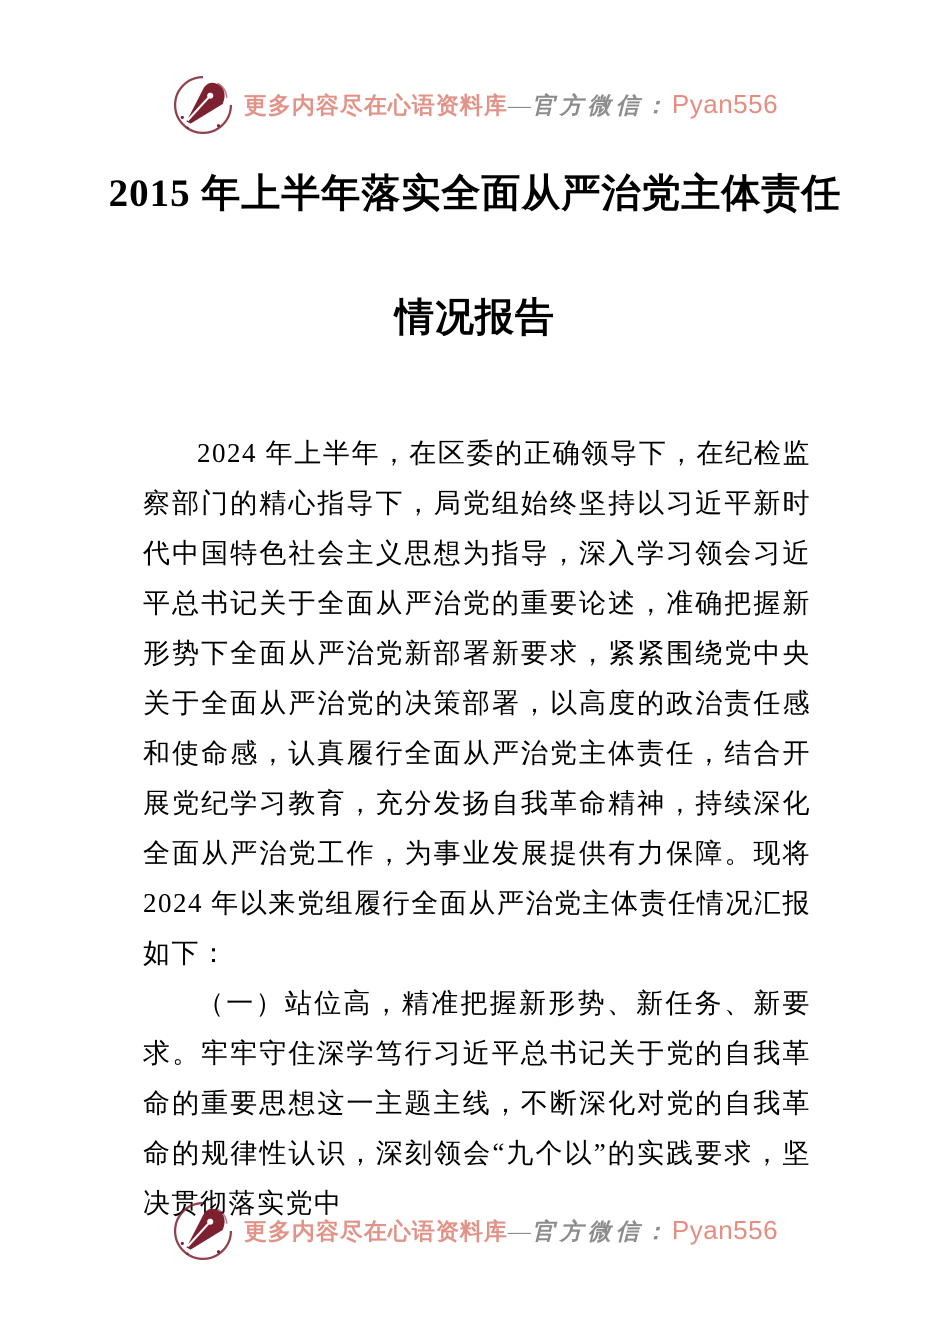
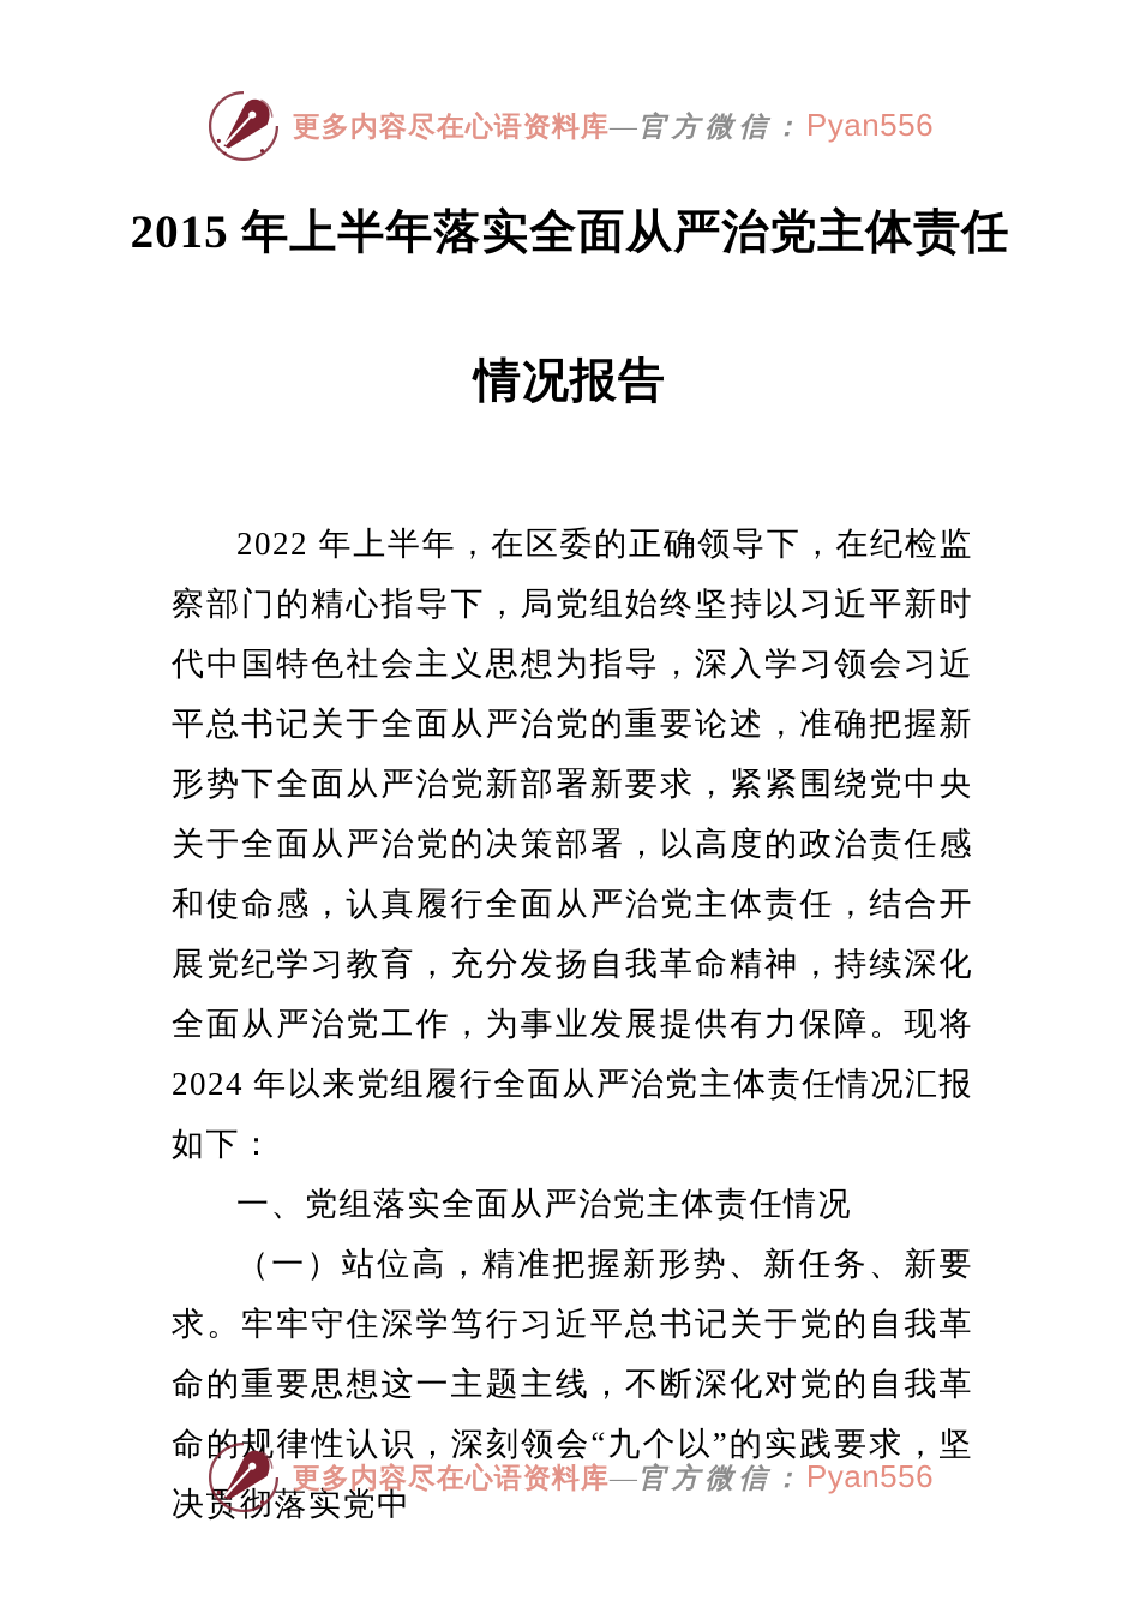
  更多内容尽在心语资料库—官方微信：Pyan556
  2015 年上半年落实全面从严治党主体责任
  情况报告
- 2024 年上半年，在区委的正确领导下，在纪检监察部门的精心指导下，局党组始终坚持以习近平新时代中国特色社会主义思想为指导，深入学习领会习近平总书记关于全面从严治党的重要论述，准确把握新形势下全面从严治党新部署新要求，紧紧围绕党中央关于全面从严治党的决策部署，以高度的政治责任感和使命感，认真履行全面从严治党主体责任，结合开展党纪学习教育，充分发扬自我革命精神，持续深化全面从严治党工作，为事业发展提供有力保障。现将 2024 年以来党组履行全面从严治党主体责任情况汇报如下：
+ 2022 年上半年，在区委的正确领导下，在纪检监察部门的精心指导下，局党组始终坚持以习近平新时代中国特色社会主义思想为指导，深入学习领会习近平总书记关于全面从严治党的重要论述，准确把握新形势下全面从严治党新部署新要求，紧紧围绕党中央关于全面从严治党的决策部署，以高度的政治责任感和使命感，认真履行全面从严治党主体责任，结合开展党纪学习教育，充分发扬自我革命精神，持续深化全面从严治党工作，为事业发展提供有力保障。现将 2024 年以来党组履行全面从严治党主体责任情况汇报如下：
+ 一、党组落实全面从严治党主体责任情况
  （一）站位高，精准把握新形势、新任务、新要求。牢牢守住深学笃行习近平总书记关于党的自我革命的重要思想这一主题主线，不断深化对党的自我革命的规律性认识，深刻领会“九个以”的实践要求，坚决贯彻落实党中
  更多内容尽在心语资料库—官方微信：Pyan556
